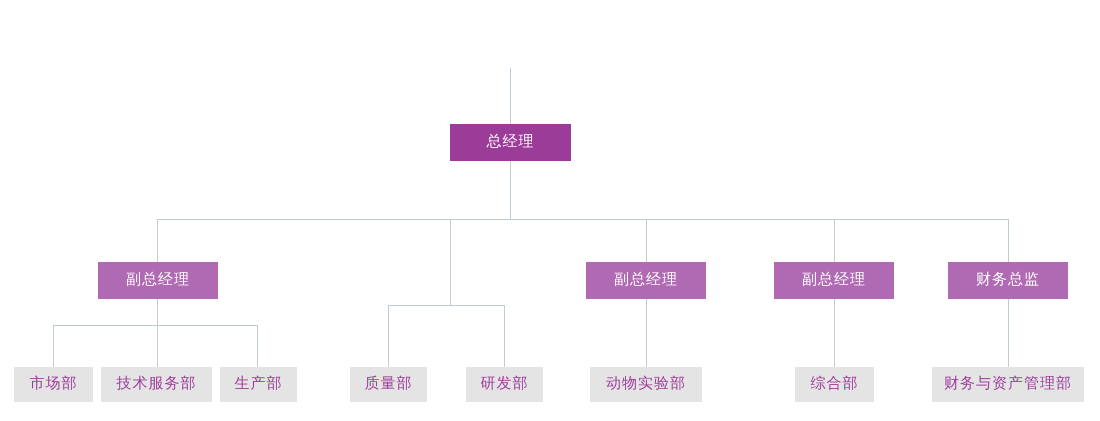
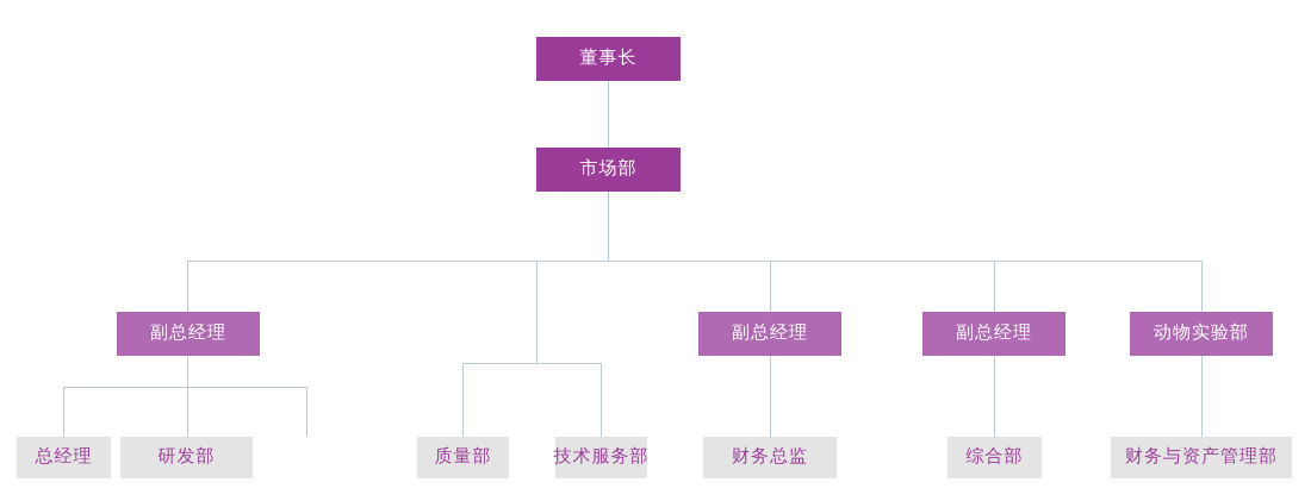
+ 董事长
- 总经理
+ 市场部
  副总经理
  副总经理
  副总经理
- 财务总监
+ 动物实验部
- 市场部
+ 总经理
- 技术服务部
+ 研发部
- 生产部
  质量部
- 研发部
+ 技术服务部
- 动物实验部
+ 财务总监
  综合部
  财务与资产管理部
